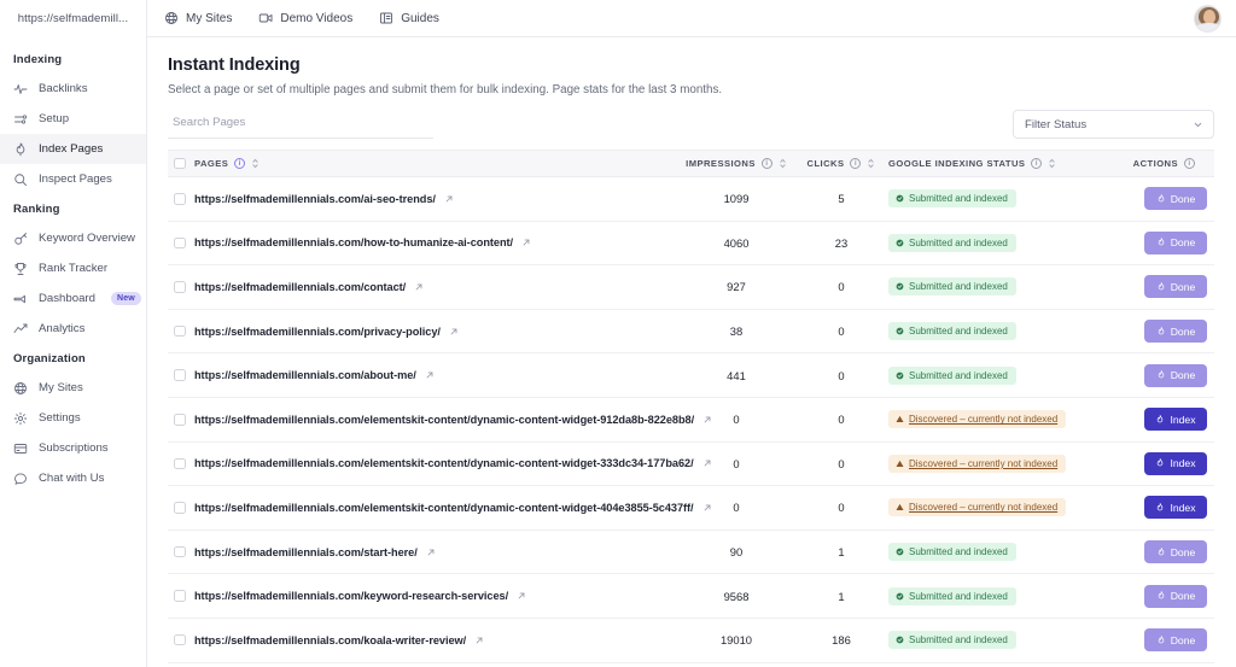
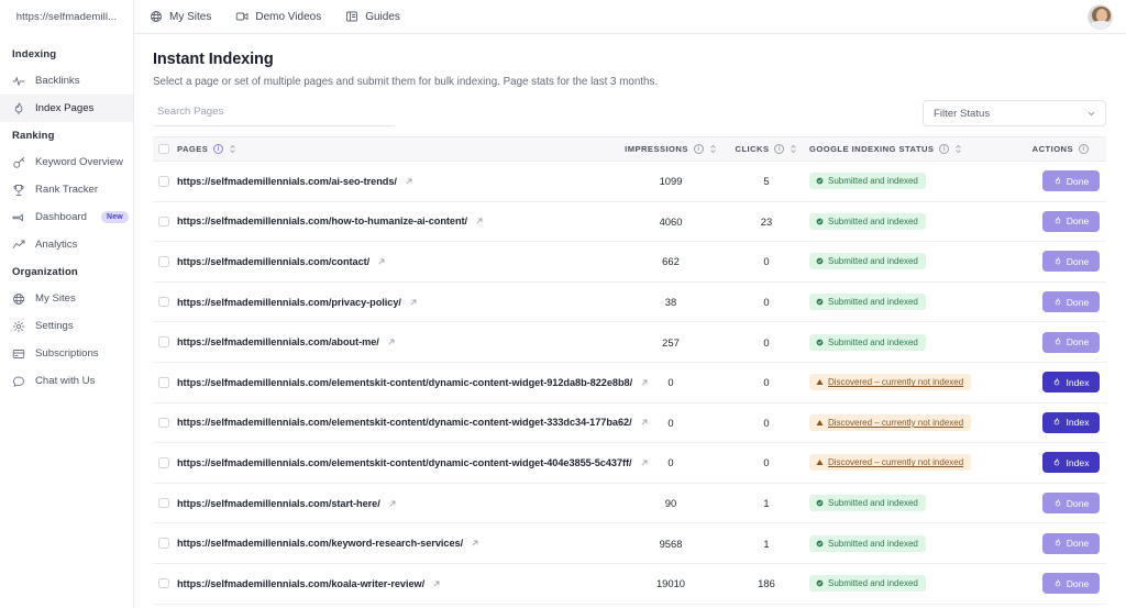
  https://selfmademill...
  Indexing
  Backlinks
- Setup
  Index Pages
- Inspect Pages
  Ranking
  Keyword Overview
  Rank Tracker
  Dashboard
  Analytics
  Organization
  My Sites
  Settings
  Subscriptions
  Chat with Us
  My Sites
  Demo Videos
  Guides
  Instant Indexing
  Select a page or set of multiple pages and submit them for bulk indexing. Page stats for the last 3 months.
  Search Pages
  Filter Status
  	PAGES	IMPRESSIONS	CLICKS	GOOGLE INDEXING STATUS	ACTIONS
  	https://selfmademillennials.com/ai-seo-trends/	1099	5	Submitted and indexed	Done
  	https://selfmademillennials.com/how-to-humanize-ai-content/	4060	23	Submitted and indexed	Done
- 	https://selfmademillennials.com/contact/	927	0	Submitted and indexed	Done
+ 	https://selfmademillennials.com/contact/	662	0	Submitted and indexed	Done
  	https://selfmademillennials.com/privacy-policy/	38	0	Submitted and indexed	Done
- 	https://selfmademillennials.com/about-me/	441	0	Submitted and indexed	Done
+ 	https://selfmademillennials.com/about-me/	257	0	Submitted and indexed	Done
  	https://selfmademillennials.com/elementskit-content/dynamic-content-widget-912da8b-822e8b8/	0	0	Discovered – currently not indexed	Index
  	https://selfmademillennials.com/elementskit-content/dynamic-content-widget-333dc34-177ba62/	0	0	Discovered – currently not indexed	Index
  	https://selfmademillennials.com/elementskit-content/dynamic-content-widget-404e3855-5c437ff/	0	0	Discovered – currently not indexed	Index
  	https://selfmademillennials.com/start-here/	90	1	Submitted and indexed	Done
  	https://selfmademillennials.com/keyword-research-services/	9568	1	Submitted and indexed	Done
  	https://selfmademillennials.com/koala-writer-review/	19010	186	Submitted and indexed	Done
